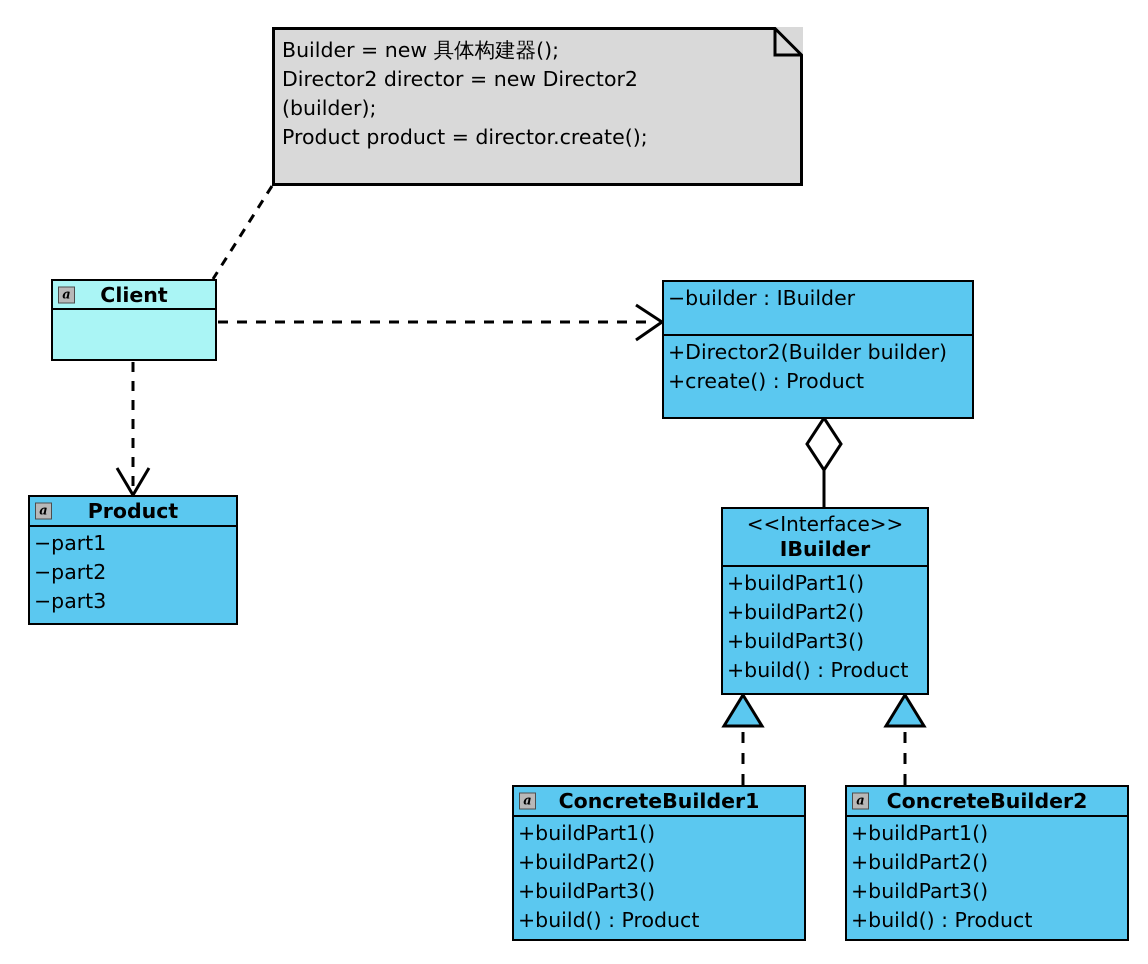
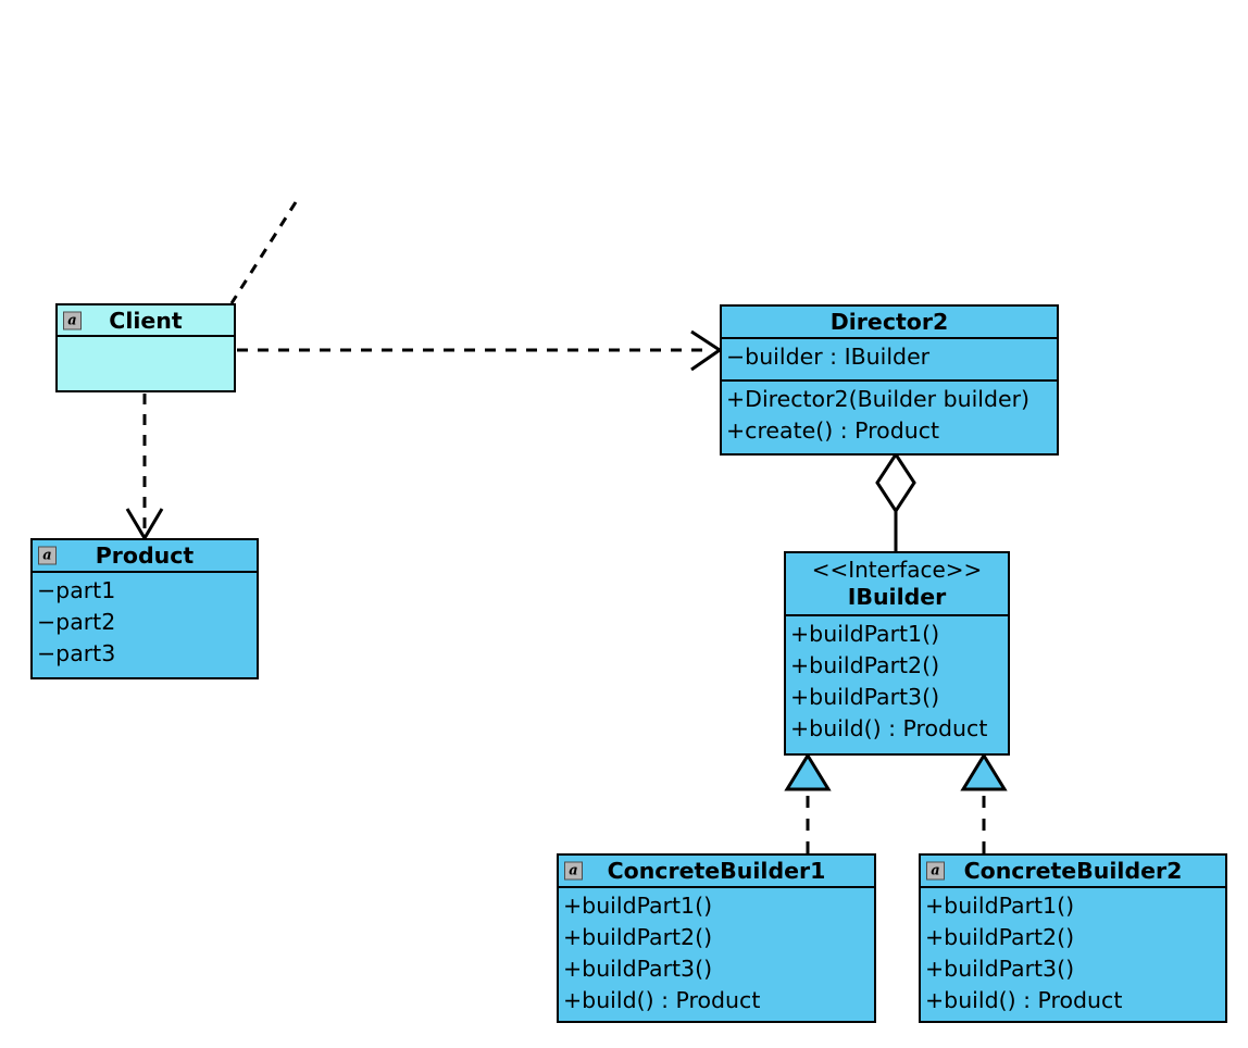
- Builder = new 具体构建器();
- Director2 director = new Director2
- (builder);
- Product product = director.create();
  a
  Client
  a
  Product
  −part1
  −part2
  −part3
+ Director2
  −builder : IBuilder
  +Director2(Builder builder)
  +create() : Product
  <<Interface>>
  IBuilder
  +buildPart1()
  +buildPart2()
  +buildPart3()
  +build() : Product
  a
  ConcreteBuilder1
  +buildPart1()
  +buildPart2()
  +buildPart3()
  +build() : Product
  a
  ConcreteBuilder2
  +buildPart1()
  +buildPart2()
  +buildPart3()
  +build() : Product
